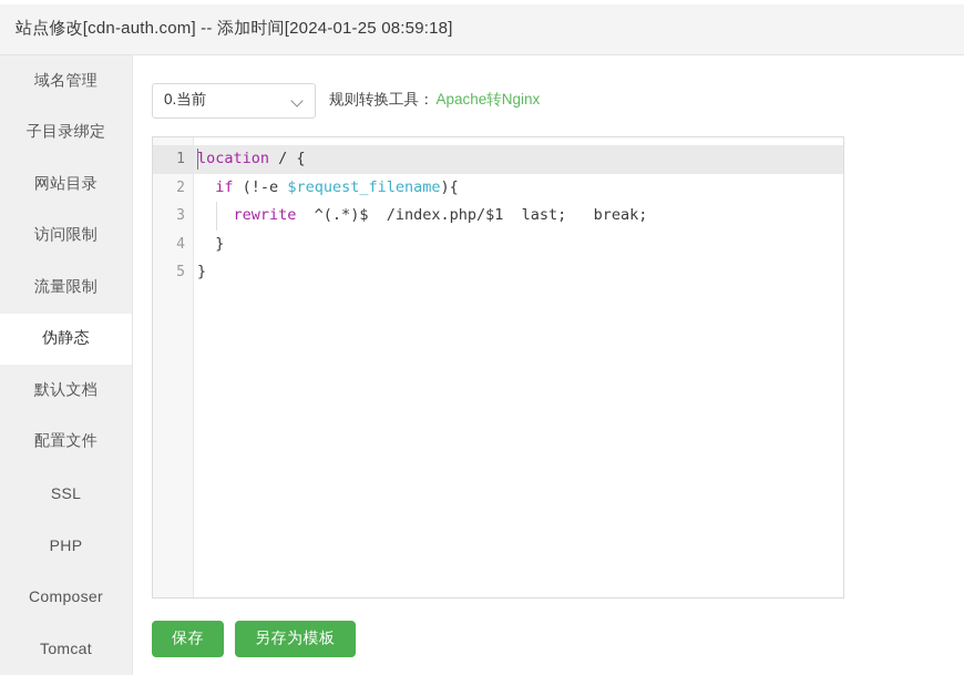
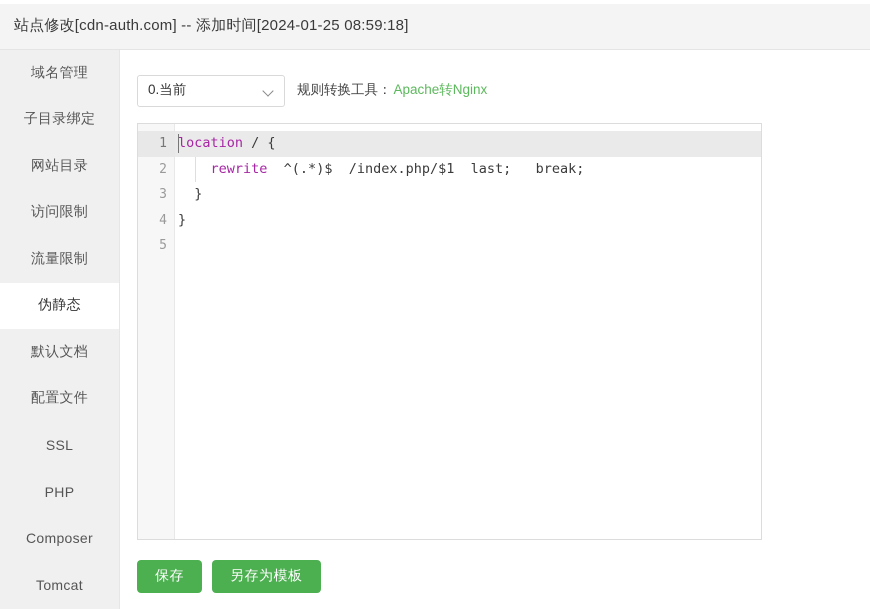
  站点修改[cdn-auth.com] -- 添加时间[2024-01-25 08:59:18]
  域名管理
  子目录绑定
  网站目录
  访问限制
  流量限制
  伪静态
  默认文档
  配置文件
  SSL
  PHP
  Composer
  Tomcat
  0.当前
  规则转换工具：
  Apache转Nginx
  1
  2
  3
  4
  5
  location / {
- if (!-e $request_filename){
  rewrite ^(.*)$ /index.php/$1 last; break;
  }
  }
  保存
  另存为模板
